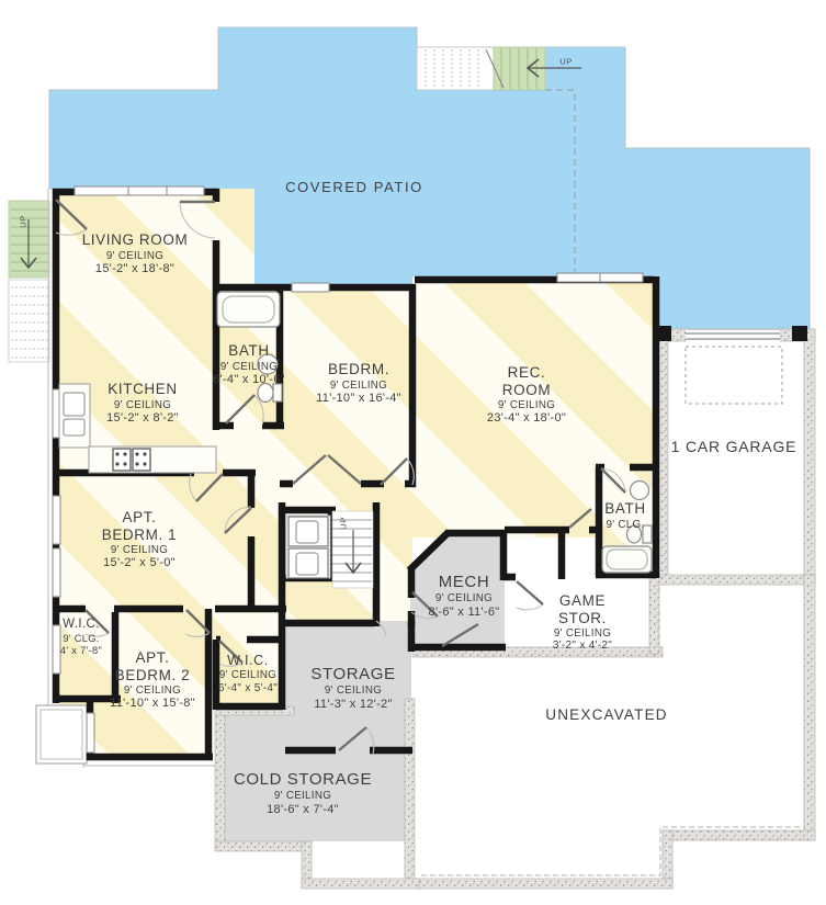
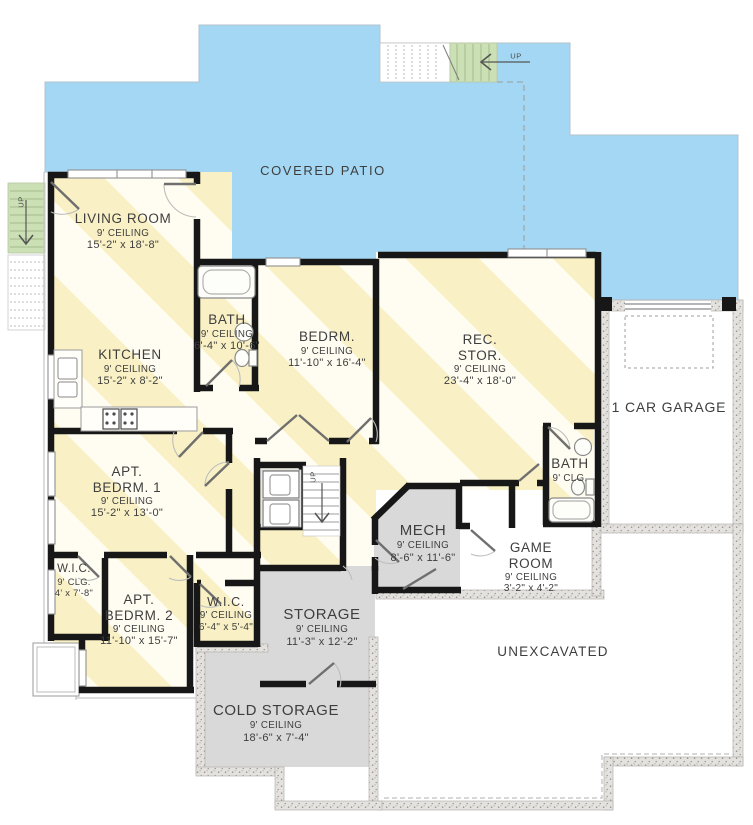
  COVERED PATIO
  LIVING ROOM
  9' CEILING
  15'-2" x 18'-8"
  KITCHEN
  9' CEILING
  15'-2" x 8'-2"
  BATH
  9' CEILING
  6'-4" x 10'-6"
  BEDRM.
  9' CEILING
  11'-10" x 16'-4"
  REC.
- ROOM
+ STOR.
  9' CEILING
  23'-4" x 18'-0"
  1 CAR GARAGE
  BATH
  9' CLG.
  APT.
  BEDRM. 1
  9' CEILING
- 15'-2" x 5'-0"
+ 15'-2" x 13'-0"
  W.I.C.
  9' CLG.
  4' x 7'-8"
  APT.
  BEDRM. 2
  9' CEILING
- 11'-10" x 15'-8"
+ 11'-10" x 15'-7"
  W.I.C.
  9' CEILING
  6'-4" x 5'-4"
  MECH
  9' CEILING
  8'-6" x 11'-6"
  GAME
- STOR.
+ ROOM
  9' CEILING
  3'-2" x 4'-2"
  STORAGE
  9' CEILING
  11'-3" x 12'-2"
  COLD STORAGE
  9' CEILING
  18'-6" x 7'-4"
  UNEXCAVATED
  UP
